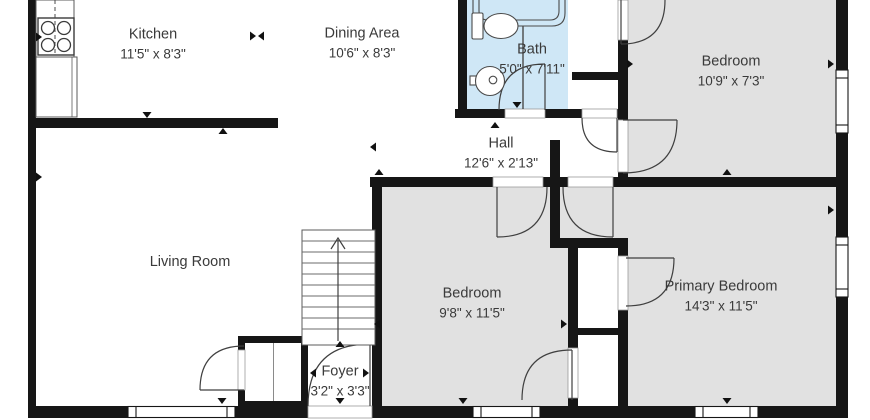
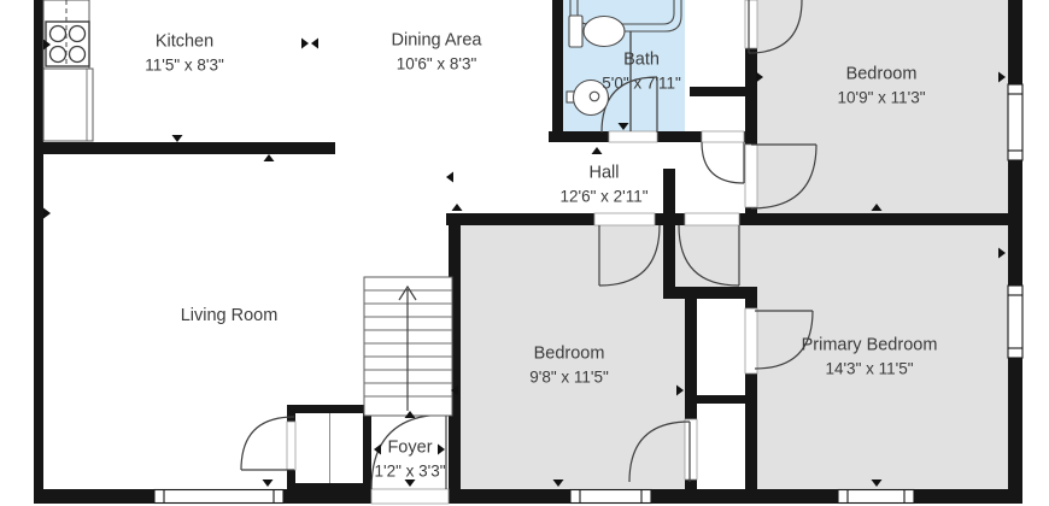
  Kitchen
  11'5" x 8'3"
  Dining Area
  10'6" x 8'3"
  Bath
  5'0" x 7'11"
  Bedroom
- 10'9" x 7'3"
+ 10'9" x 11'3"
  Hall
- 12'6" x 2'13"
+ 12'6" x 2'11"
  Living Room
  Bedroom
  9'8" x 11'5"
  Primary Bedroom
  14'3" x 11'5"
  Foyer
- 3'2" x 3'3"
+ 1'2" x 3'3"
